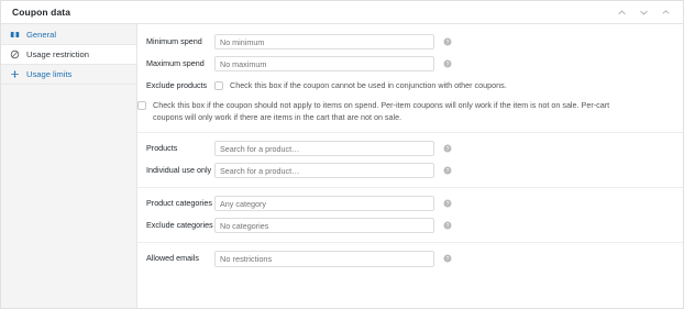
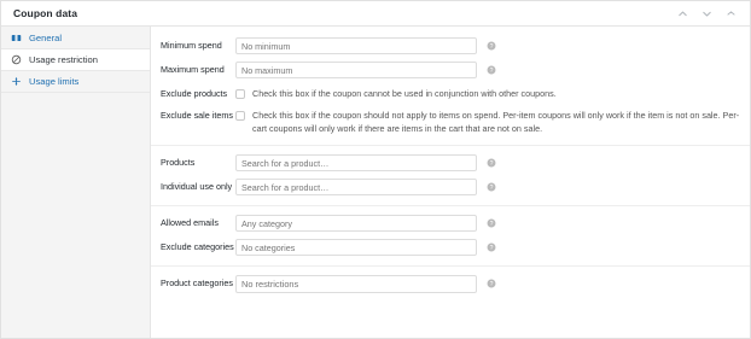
  Coupon data
  General
  Usage restriction
  Usage limits
  Minimum spend
  No minimum
  Maximum spend
  No maximum
  Exclude products
  Check this box if the coupon cannot be used in conjunction with other coupons.
+ Exclude sale items
  Check this box if the coupon should not apply to items on spend. Per-item coupons will only work if the item is not on sale. Per-cart coupons will only work if there are items in the cart that are not on sale.
  Products
  Search for a product…
  Individual use only
  Search for a product…
- Product categories
+ Allowed emails
  Any category
  Exclude categories
  No categories
- Allowed emails
+ Product categories
  No restrictions
